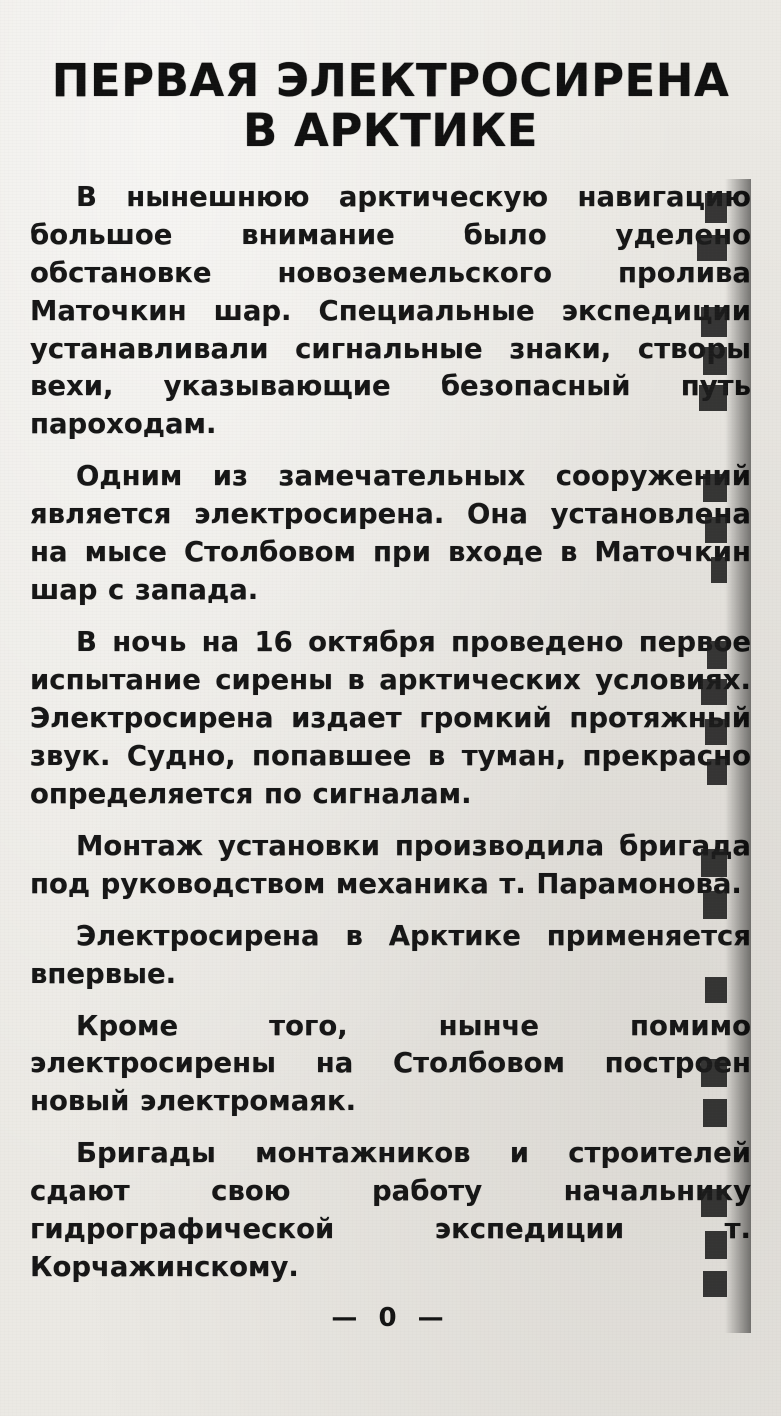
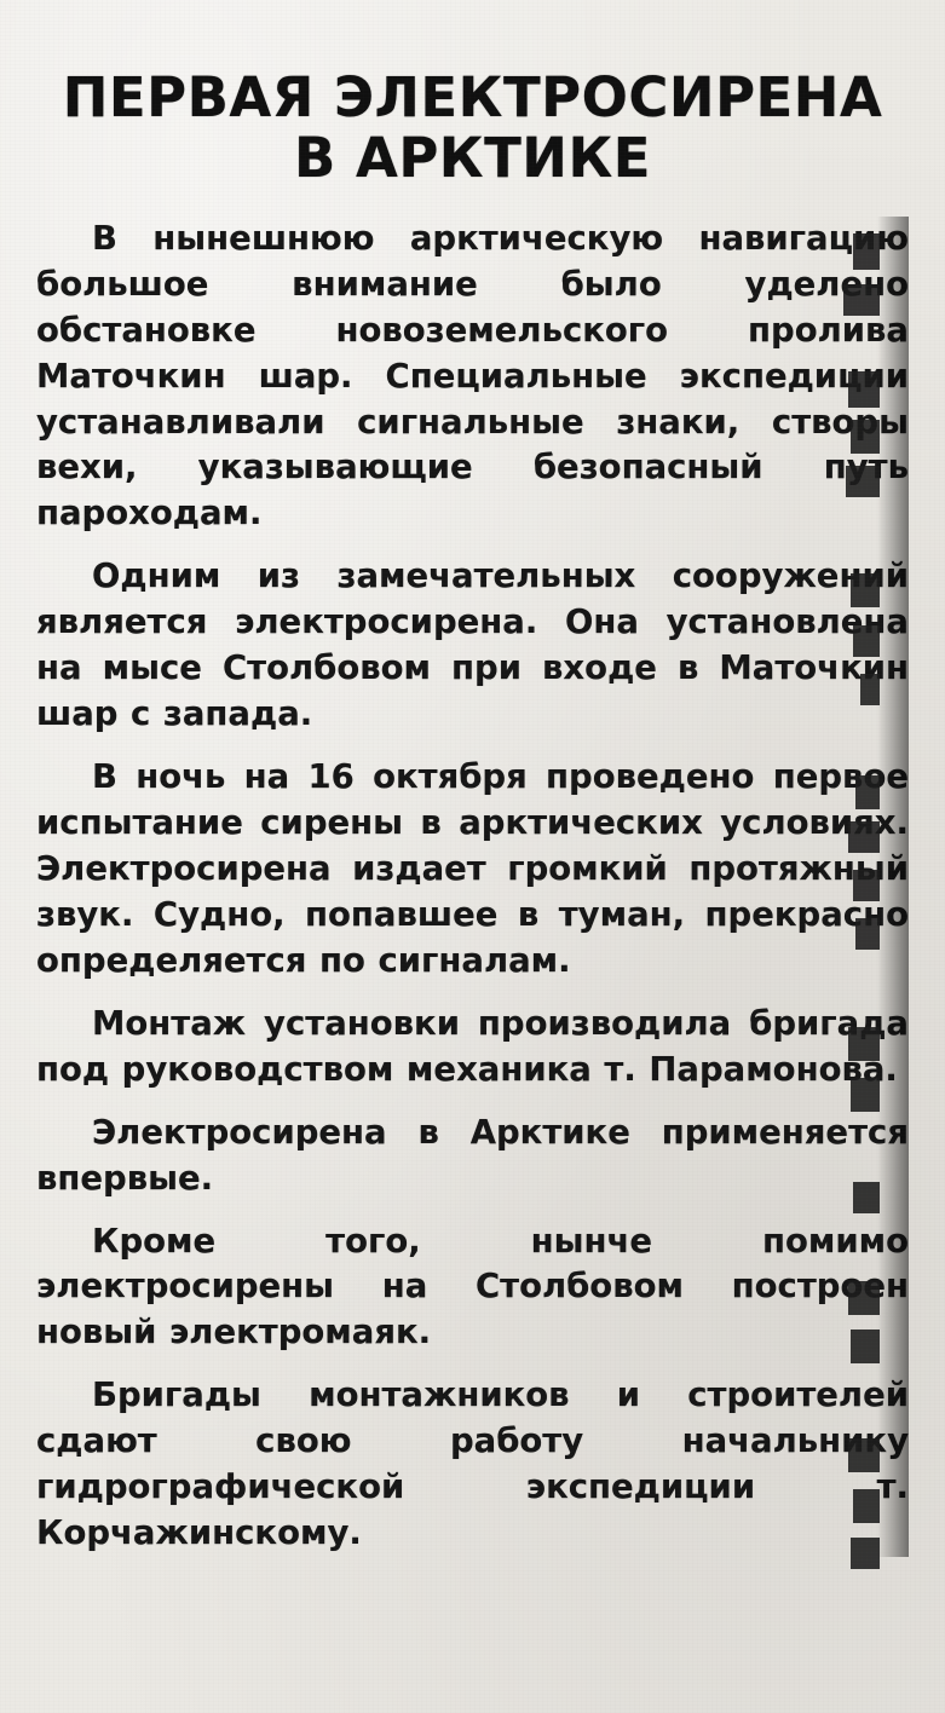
  ПЕРВАЯ ЭЛЕКТРОСИРЕНА
  В АРКТИКЕ
  В нынешнюю арктическую навигаци большое внимание было уделен обстановке новоземельского пролив Маточкин шар. Специальные экспедици устанавливали сигнальные знаки, створ вехи, указывающие безопасный пу пароходам.
  Одним из замечательных сооружени является электросирена. Она установлен на мысе Столбовом при входе в Маточки шар с запада.
  В ночь на 16 октября проведено перво испытание сирены в арктических условия Электросирена издает громкий протяжны звук. Судно, попавшее в туман, прекрасн определяется по сигналам.
  Монтаж установки производила бригад под руководством механика т. Парамонова
  Электросирена в Арктике применяет впервые.
  Кроме того, нынче помим электросирены на Столбовом построе новый электромаяк.
  Бригады монтажников и строителе сдают свою работу начальник гидрографической экспедиции Корчажинскому.
- — 0 —
